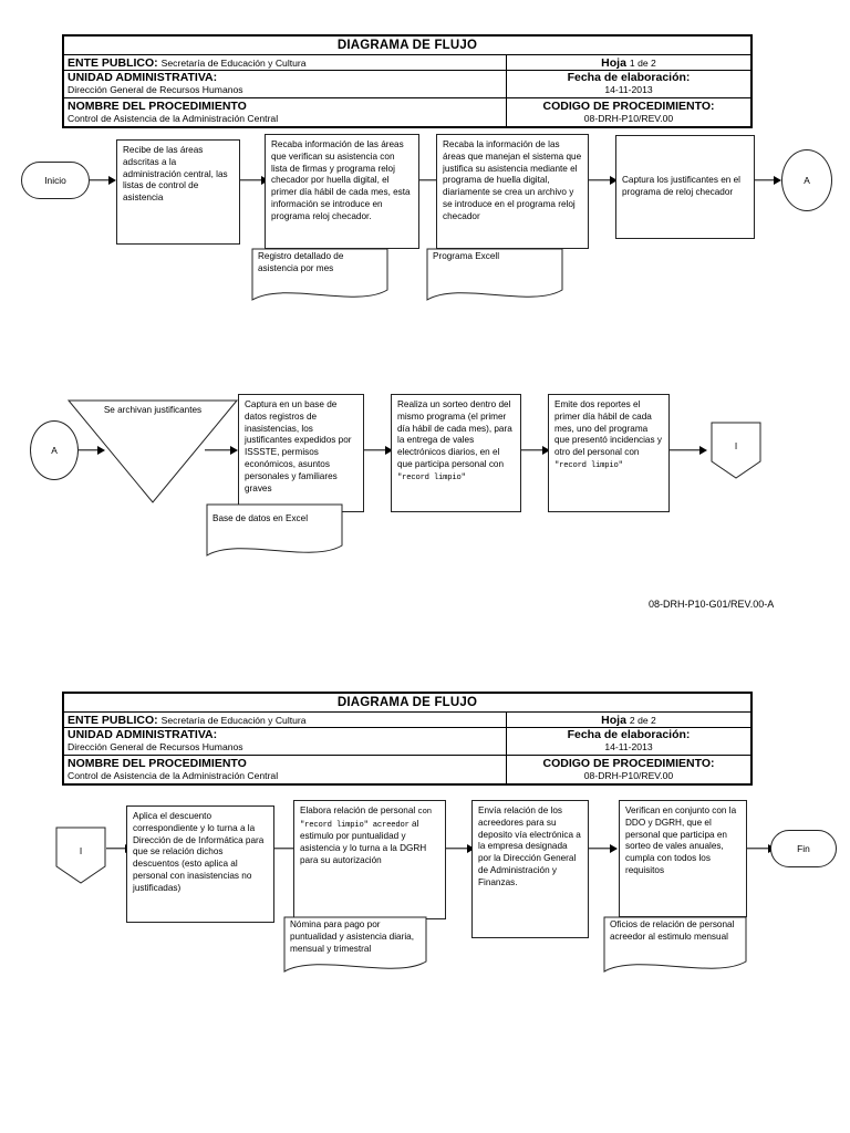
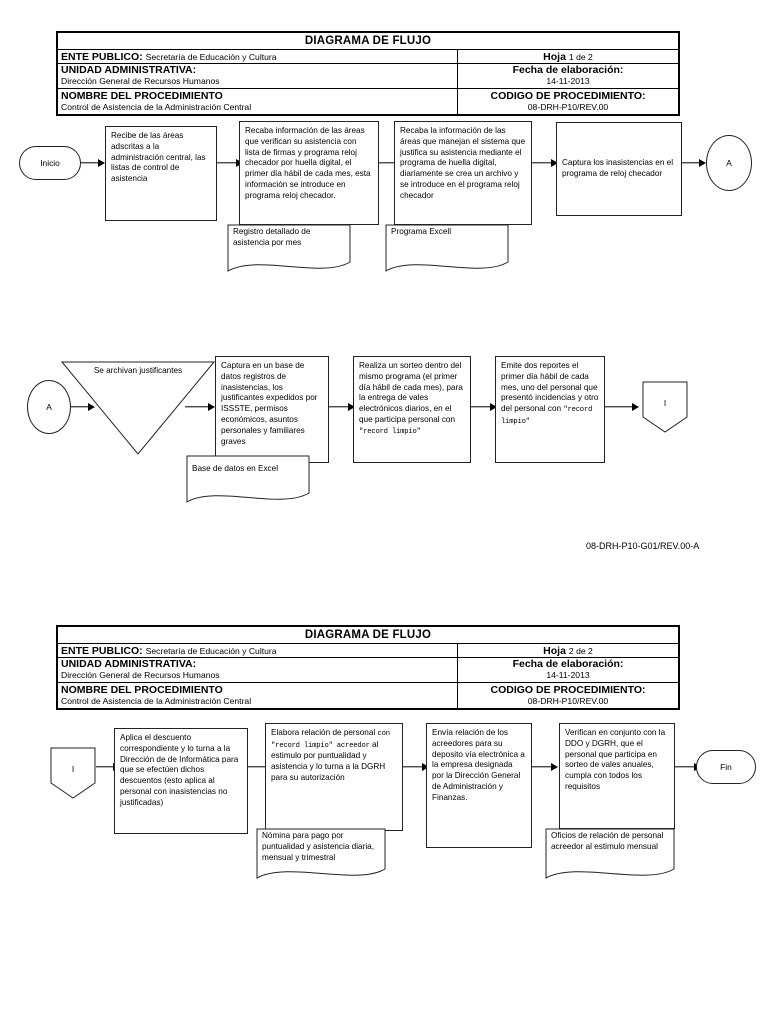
  DIAGRAMA DE FLUJO
  ENTE PUBLICO:
  Secretaría de Educación y Cultura
  Hoja
  1 de 2
  UNIDAD ADMINISTRATIVA:
  Dirección General de Recursos Humanos
  Fecha de elaboración:
  14-11-2013
  NOMBRE DEL PROCEDIMIENTO
  Control de Asistencia de la Administración Central
  CODIGO DE PROCEDIMIENTO:
  08-DRH-P10/REV.00
  Inicio
  Recibe de las áreas adscritas a la administración central, las listas de control de asistencia
  Recaba información de las áreas que verifican su asistencia con lista de firmas y programa reloj checador por huella digital, el primer día hábil de cada mes, esta información se introduce en programa reloj checador.
  Recaba la información de las áreas que manejan el sistema que justifica su asistencia mediante el programa de huella digital, diariamente se crea un archivo y se introduce en el programa reloj checador
- Captura los justificantes en el programa de reloj checador
+ Captura los inasistencias en el programa de reloj checador
  A
  Registro detallado de asistencia por mes
  Programa Excell
  A
  Se archivan justificantes
  Captura en un base de datos registros de inasistencias, los justificantes expedidos por ISSSTE, permisos económicos, asuntos personales y familiares graves
  Realiza un sorteo dentro del mismo programa (el primer día hábil de cada mes), para la entrega de vales electrónicos diarios, en el que participa personal con "record limpio"
- Emite dos reportes el primer día hábil de cada mes, uno del programa que presentó incidencias y otro del personal con "record limpio"
+ Emite dos reportes el primer día hábil de cada mes, uno del personal que presentó incidencias y otro del personal con "record limpio"
  I
  Base de datos en Excel
  08-DRH-P10-G01/REV.00-A
  DIAGRAMA DE FLUJO
  ENTE PUBLICO:
  Secretaría de Educación y Cultura
  Hoja
  2 de 2
  UNIDAD ADMINISTRATIVA:
  Dirección General de Recursos Humanos
  Fecha de elaboración:
  14-11-2013
  NOMBRE DEL PROCEDIMIENTO
  Control de Asistencia de la Administración Central
  CODIGO DE PROCEDIMIENTO:
  08-DRH-P10/REV.00
  I
- Aplica el descuento correspondiente y lo turna a la Dirección de de Informática para que se relación dichos descuentos (esto aplica al personal con inasistencias no justificadas)
+ Aplica el descuento correspondiente y lo turna a la Dirección de de Informática para que se efectúen dichos descuentos (esto aplica al personal con inasistencias no justificadas)
  Elabora relación de personal con "record limpio" acreedor al estimulo por puntualidad y asistencia y lo turna a la DGRH para su autorización
  Envía relación de los acreedores para su deposito vía electrónica a la empresa designada por la Dirección General de Administración y Finanzas.
  Verifican en conjunto con la DDO y DGRH, que el personal que participa en sorteo de vales anuales, cumpla con todos los requisitos
  Fin
  Nómina para pago por puntualidad y asistencia diaria, mensual y trimestral
  Oficios de relación de personal acreedor al estimulo mensual
